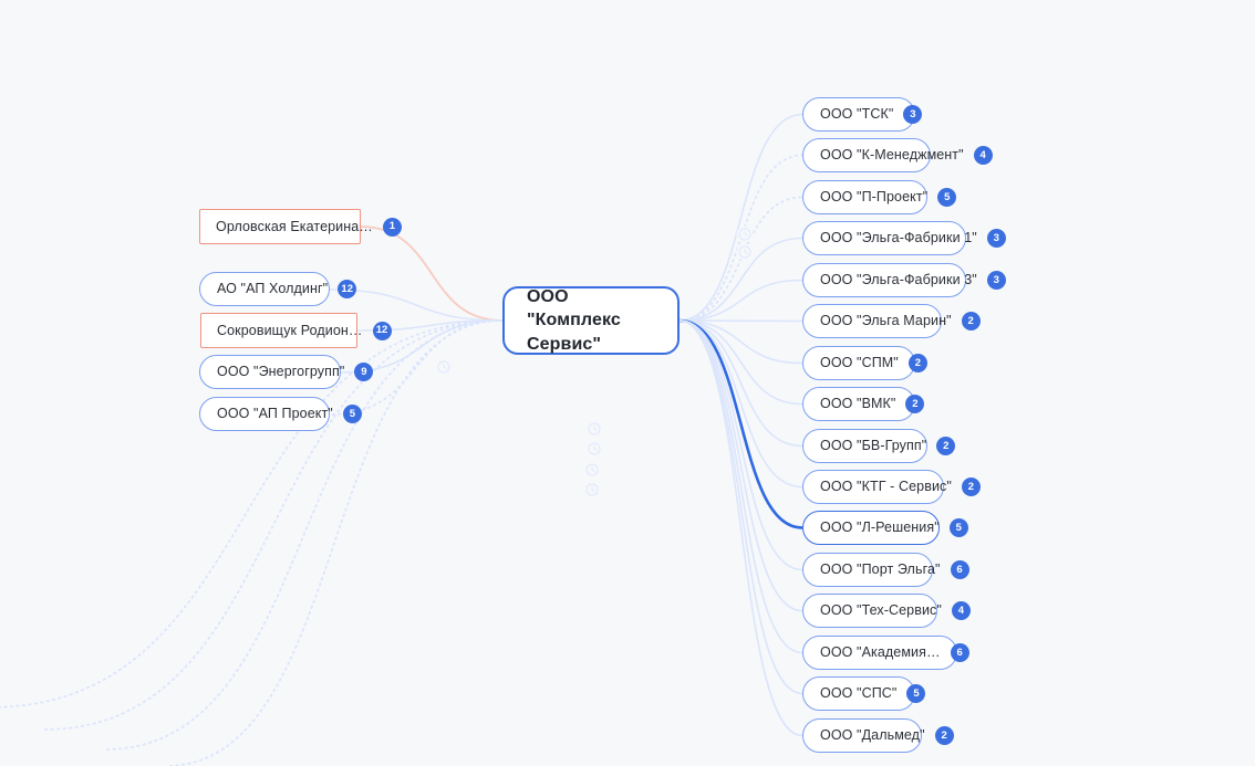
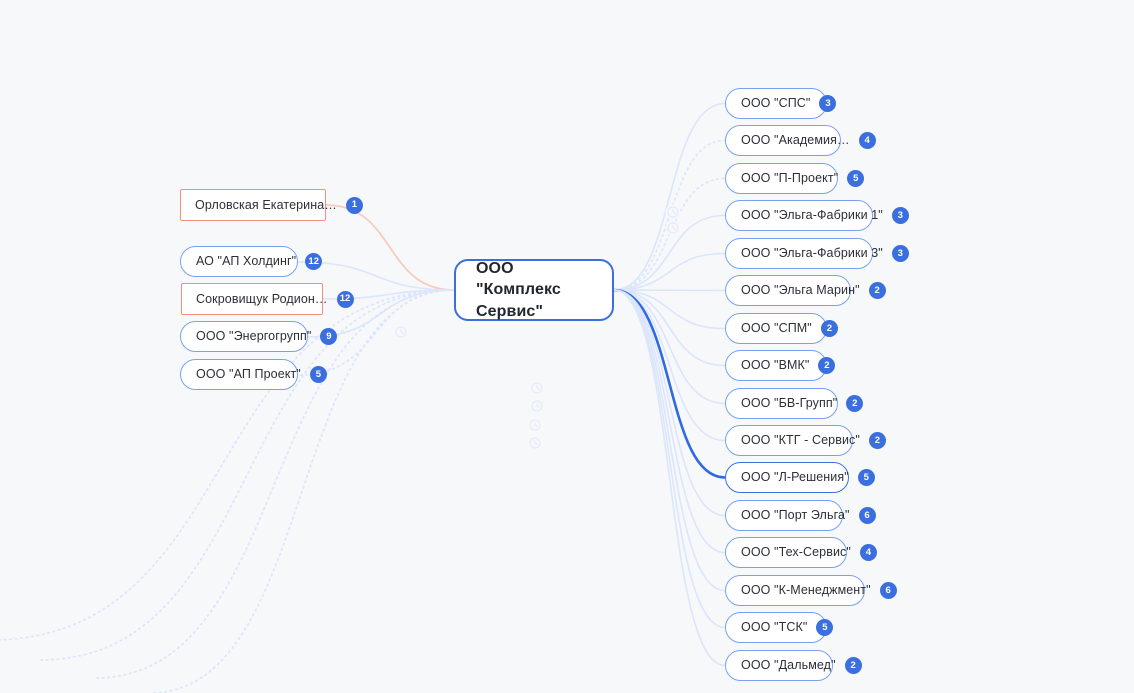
  Орловская Екатерина…
  1
  АО "АП Холдинг"
  12
  Сокровищук Родион…
  12
  ООО "Энергогрупп"
  9
  ООО "АП Проект"
  5
- ООО "ТСК"
+ ООО "СПС"
  3
- ООО "К-Менеджмент"
+ ООО "Академия…
  4
  ООО "П-Проект"
  5
  ООО "Эльга-Фабрики 1"
  3
  ООО "Эльга-Фабрики 3"
  3
  ООО "Эльга Марин"
  2
  ООО "СПМ"
  2
  ООО "ВМК"
  2
  ООО "БВ-Групп"
  2
  ООО "КТГ - Сервис"
  2
  ООО "Л-Решения"
  5
  ООО "Порт Эльга"
  6
  ООО "Тех-Сервис"
  4
- ООО "Академия…
+ ООО "К-Менеджмент"
  6
- ООО "СПС"
+ ООО "ТСК"
  5
  ООО "Дальмед"
  2
  ООО "Комплекс Сервис"
